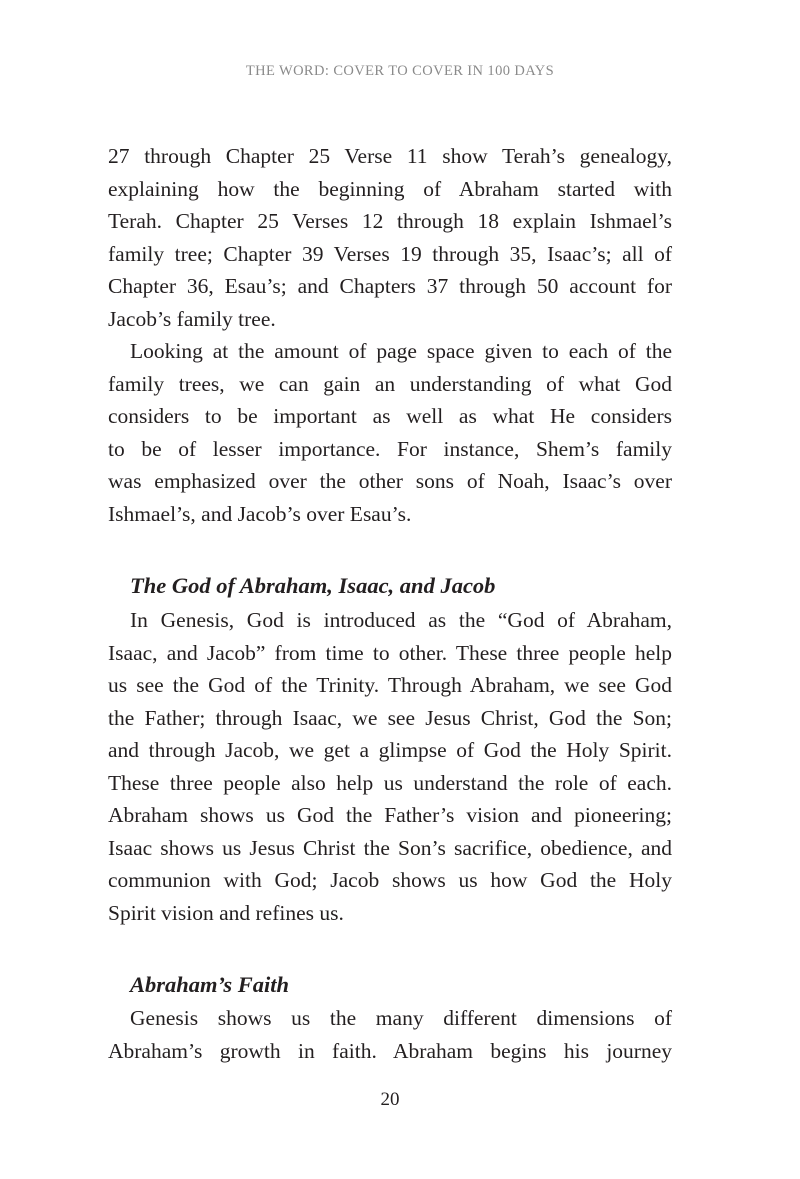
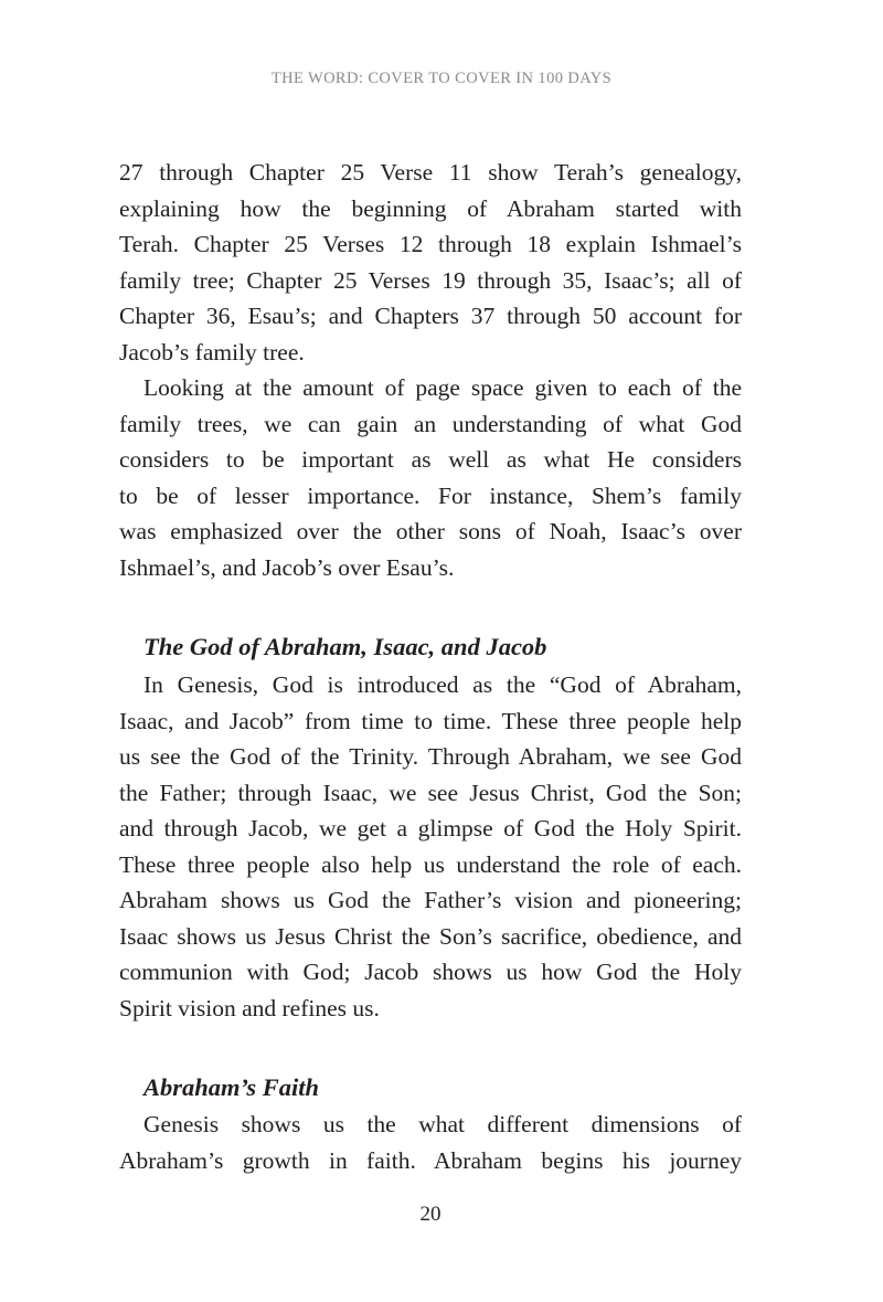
  THE WORD: COVER TO COVER IN 100 DAYS
  27 through Chapter 25 Verse 11 show Terah’s genealogy,
  explaining how the beginning of Abraham started with
  Terah. Chapter 25 Verses 12 through 18 explain Ishmael’s
- family tree; Chapter 39 Verses 19 through 35, Isaac’s; all of
+ family tree; Chapter 25 Verses 19 through 35, Isaac’s; all of
  Chapter 36, Esau’s; and Chapters 37 through 50 account for
  Jacob’s family tree.
  Looking at the amount of page space given to each of the
  family trees, we can gain an understanding of what God
  considers to be important as well as what He considers
  to be of lesser importance. For instance, Shem’s family
  was emphasized over the other sons of Noah, Isaac’s over
  Ishmael’s, and Jacob’s over Esau’s.
  The God of Abraham, Isaac, and Jacob
  In Genesis, God is introduced as the “God of Abraham,
- Isaac, and Jacob” from time to other. These three people help
+ Isaac, and Jacob” from time to time. These three people help
  us see the God of the Trinity. Through Abraham, we see God
  the Father; through Isaac, we see Jesus Christ, God the Son;
  and through Jacob, we get a glimpse of God the Holy Spirit.
  These three people also help us understand the role of each.
  Abraham shows us God the Father’s vision and pioneering;
  Isaac shows us Jesus Christ the Son’s sacrifice, obedience, and
  communion with God; Jacob shows us how God the Holy
  Spirit vision and refines us.
  Abraham’s Faith
- Genesis shows us the many different dimensions of
+ Genesis shows us the what different dimensions of
  Abraham’s growth in faith. Abraham begins his journey
  20
